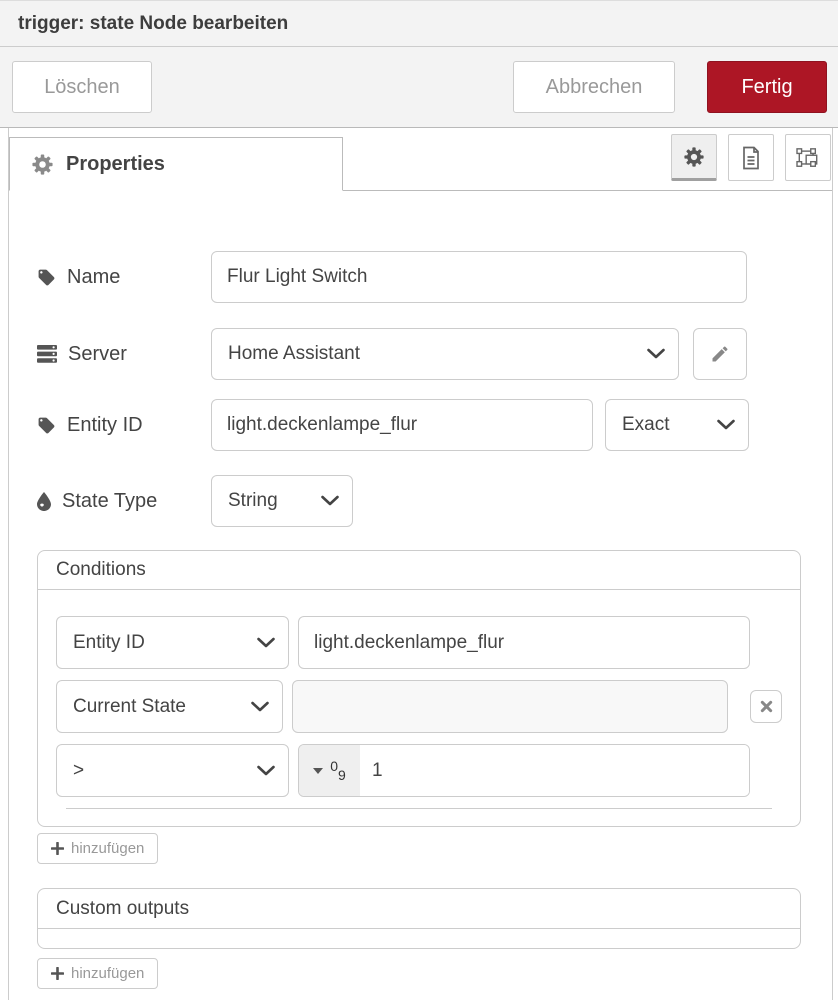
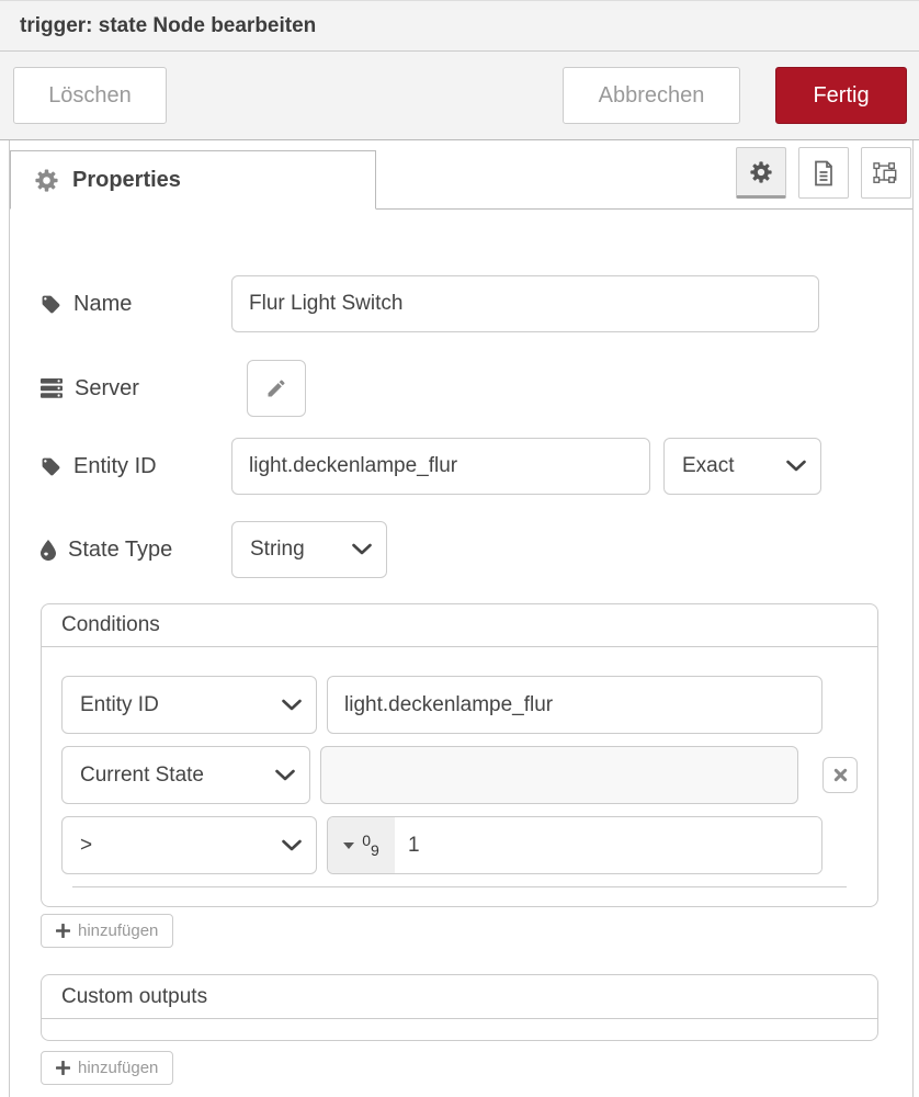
  trigger: state Node bearbeiten
  Löschen
  Abbrechen
  Fertig
  Properties
  Name
  Flur Light Switch
  Server
- Home Assistant
  Entity ID
  light.deckenlampe_flur
  Exact
  State Type
  String
  Conditions
  Entity ID
  light.deckenlampe_flur
  Current State
  >
  0
  9
  1
  hinzufügen
  Custom outputs
  hinzufügen
